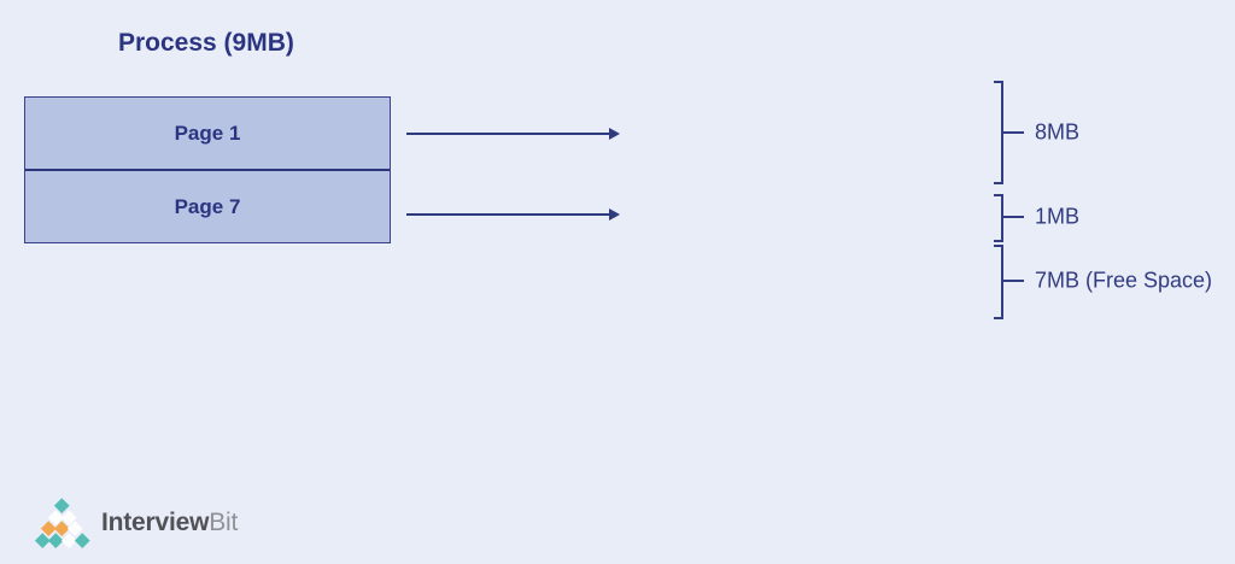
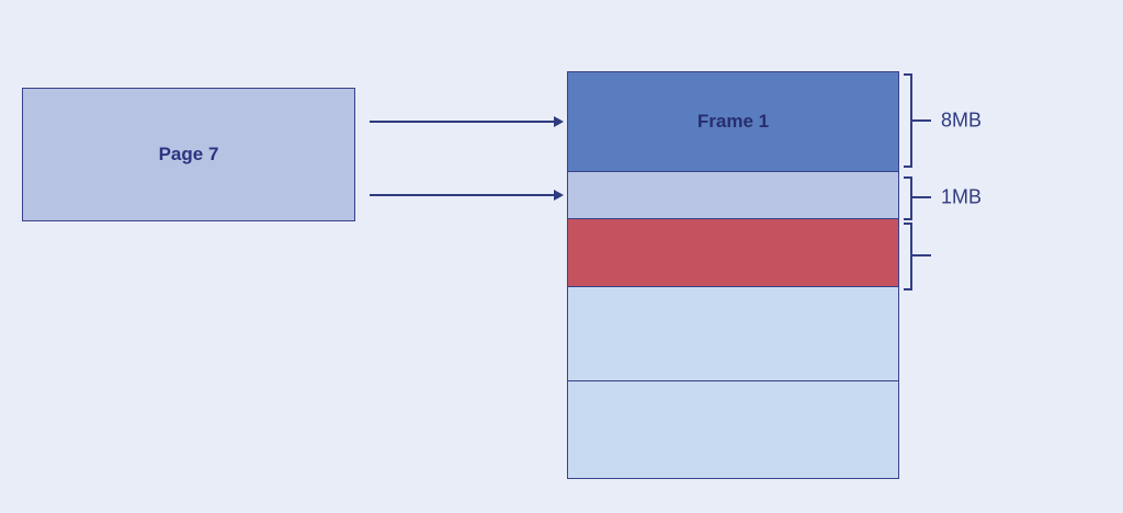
- Process (9MB)
- Page 1
  Page 7
+ Frame 1
  8MB
  1MB
- 7MB (Free Space)
- InterviewBit
